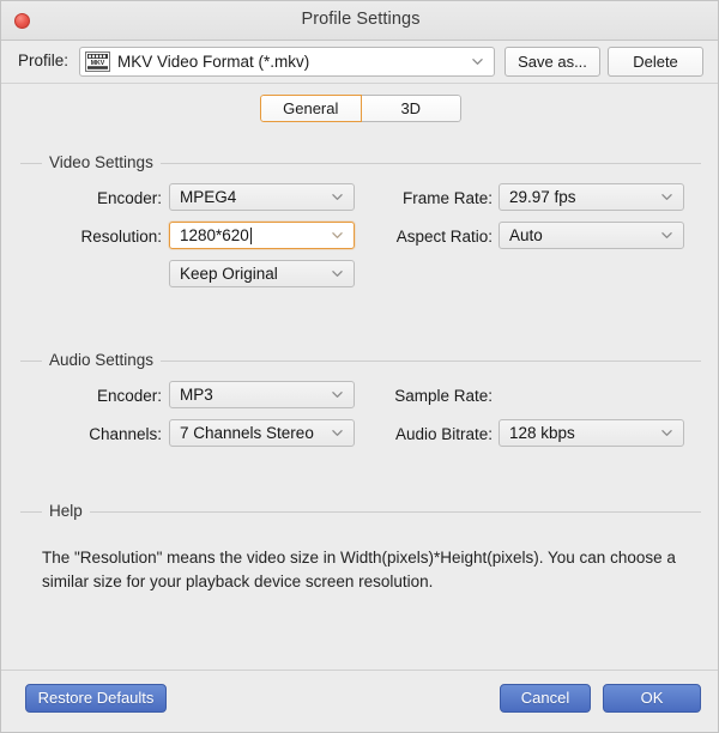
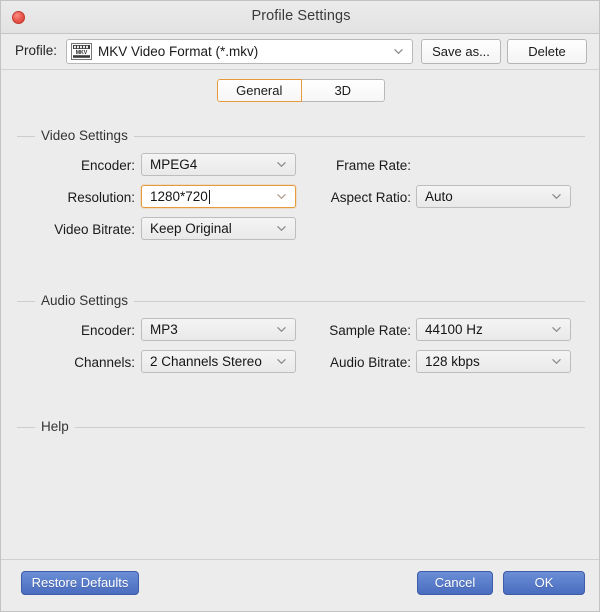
  Profile Settings
  Profile:
  MKV Video Format (*.mkv)
  Save as...
  Delete
  General
  3D
  Video Settings
  Encoder:
  MPEG4
  Resolution:
- 1280*620
+ 1280*720
+ Video Bitrate:
  Keep Original
  Frame Rate:
- 29.97 fps
  Aspect Ratio:
  Auto
  Audio Settings
  Encoder:
  MP3
  Channels:
- 7 Channels Stereo
+ 2 Channels Stereo
  Sample Rate:
+ 44100 Hz
  Audio Bitrate:
  128 kbps
  Help
- The "Resolution" means the video size in Width(pixels)*Height(pixels). You can choose a similar size for your playback device screen resolution.
  Restore Defaults
  Cancel
  OK
